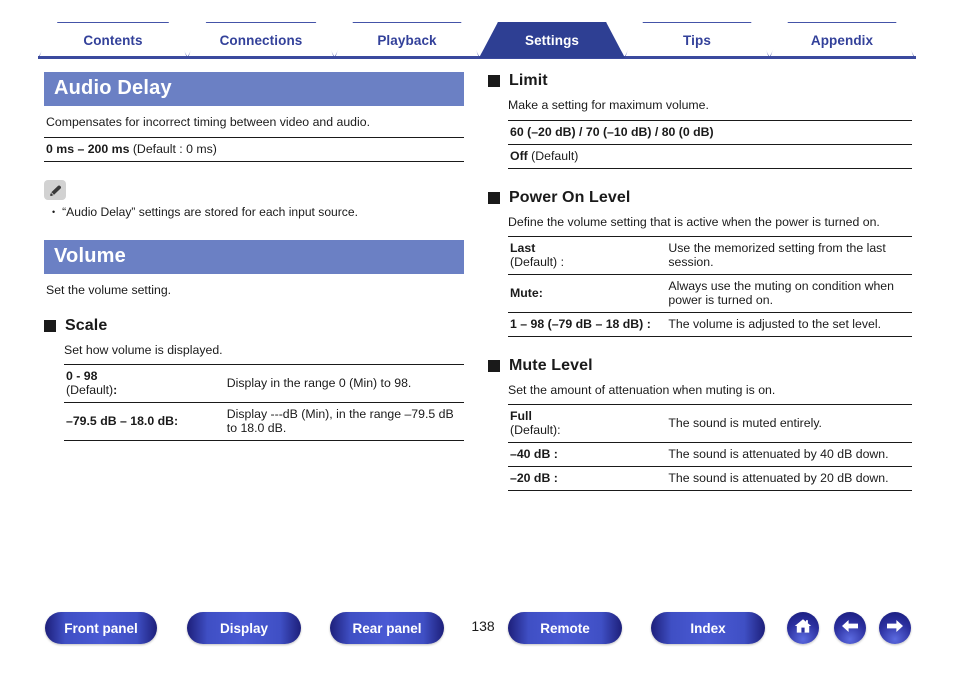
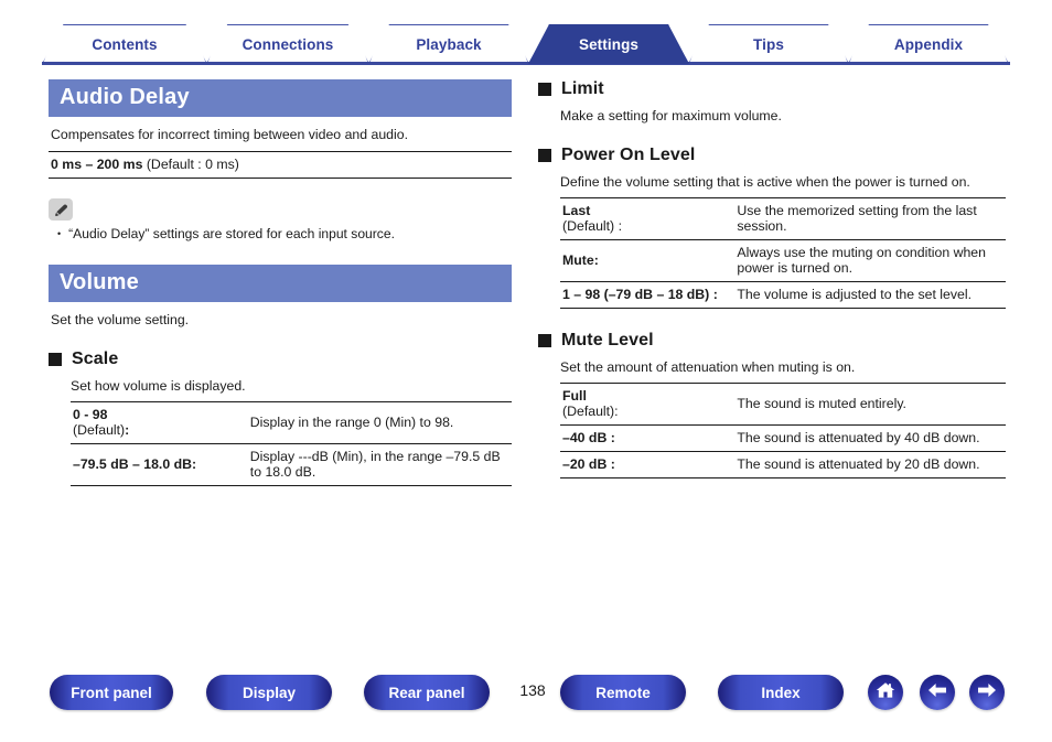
  Contents
  Connections
  Playback
  Settings
  Tips
  Appendix
  Audio Delay
  Compensates for incorrect timing between video and audio.
  0 ms – 200 ms (Default : 0 ms)
  •
  “Audio Delay” settings are stored for each input source.
  Volume
  Set the volume setting.
  Scale
  Set how volume is displayed.
  0 - 98 (Default):	Display in the range 0 (Min) to 98.
  –79.5 dB – 18.0 dB:	Display ---dB (Min), in the range –79.5 dB to 18.0 dB.
  Limit
  Make a setting for maximum volume.
- 60 (–20 dB) / 70 (–10 dB) / 80 (0 dB)
- Off (Default)
  Power On Level
  Define the volume setting that is active when the power is turned on.
  Last (Default) :	Use the memorized setting from the last session.
  Mute:	Always use the muting on condition when power is turned on.
  1 – 98 (–79 dB – 18 dB) :	The volume is adjusted to the set level.
  Mute Level
  Set the amount of attenuation when muting is on.
  Full (Default):	The sound is muted entirely.
  –40 dB :	The sound is attenuated by 40 dB down.
  –20 dB :	The sound is attenuated by 20 dB down.
  Front panel
  Display
  Rear panel
  138
  Remote
  Index
